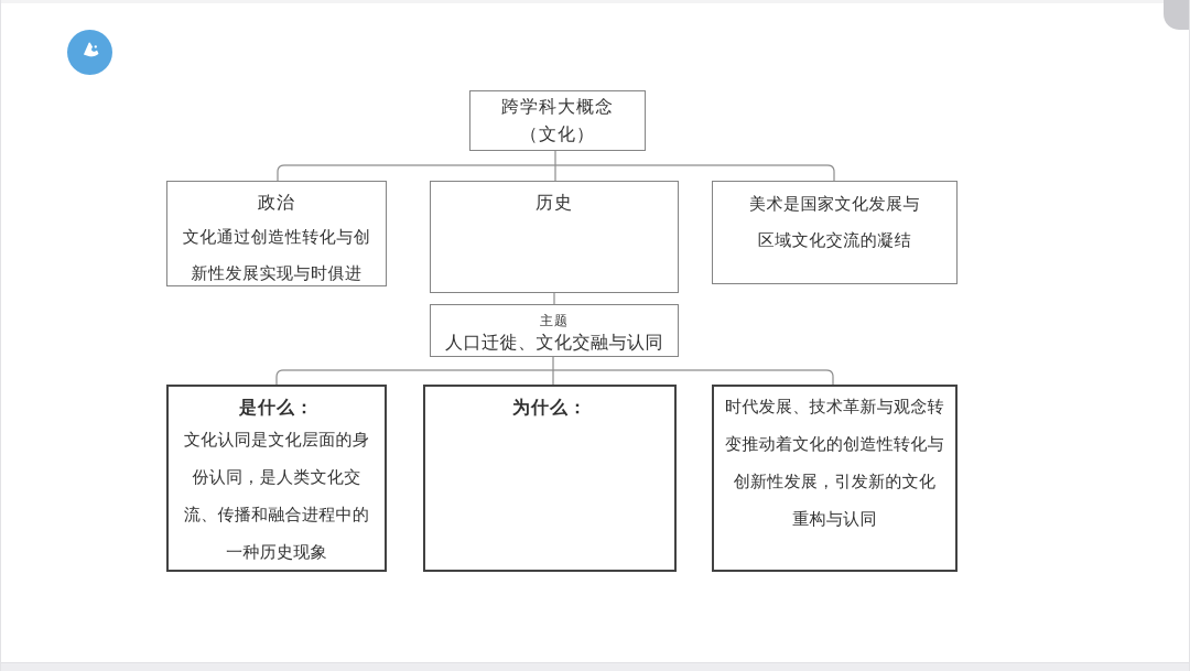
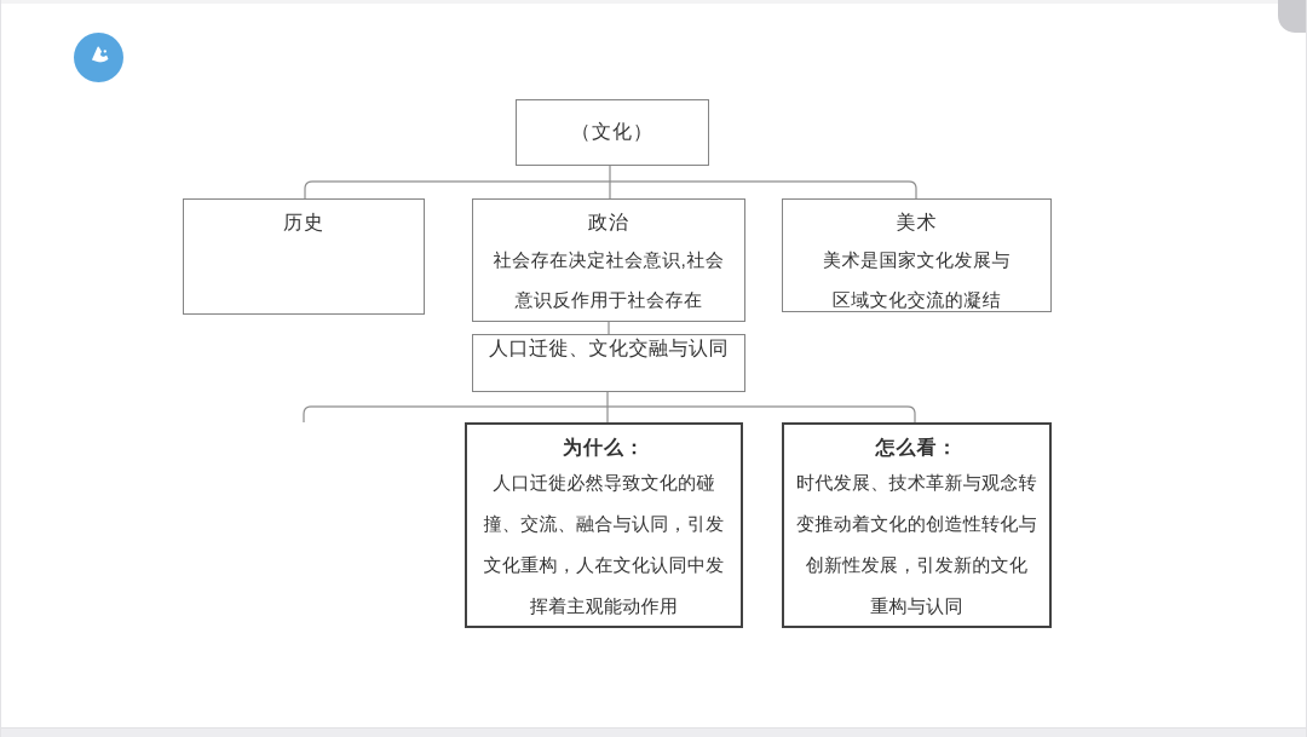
- 跨学科大概念
  （文化）
- 政治
+ 历史
- 文化通过创造性转化与创
- 新性发展实现与时俱进
- 历史
+ 政治
+ 社会存在决定社会意识,社会
+ 意识反作用于社会存在
+ 美术
  美术是国家文化发展与
  区域文化交流的凝结
- 主题
  人口迁徙、文化交融与认同
- 是什么：
- 文化认同是文化层面的身
- 份认同，是人类文化交
- 流、传播和融合进程中的
- 一种历史现象
  为什么：
+ 人口迁徙必然导致文化的碰
+ 撞、交流、融合与认同，引发
+ 文化重构，人在文化认同中发
+ 挥着主观能动作用
+ 怎么看：
  时代发展、技术革新与观念转
  变推动着文化的创造性转化与
  创新性发展，引发新的文化
  重构与认同
